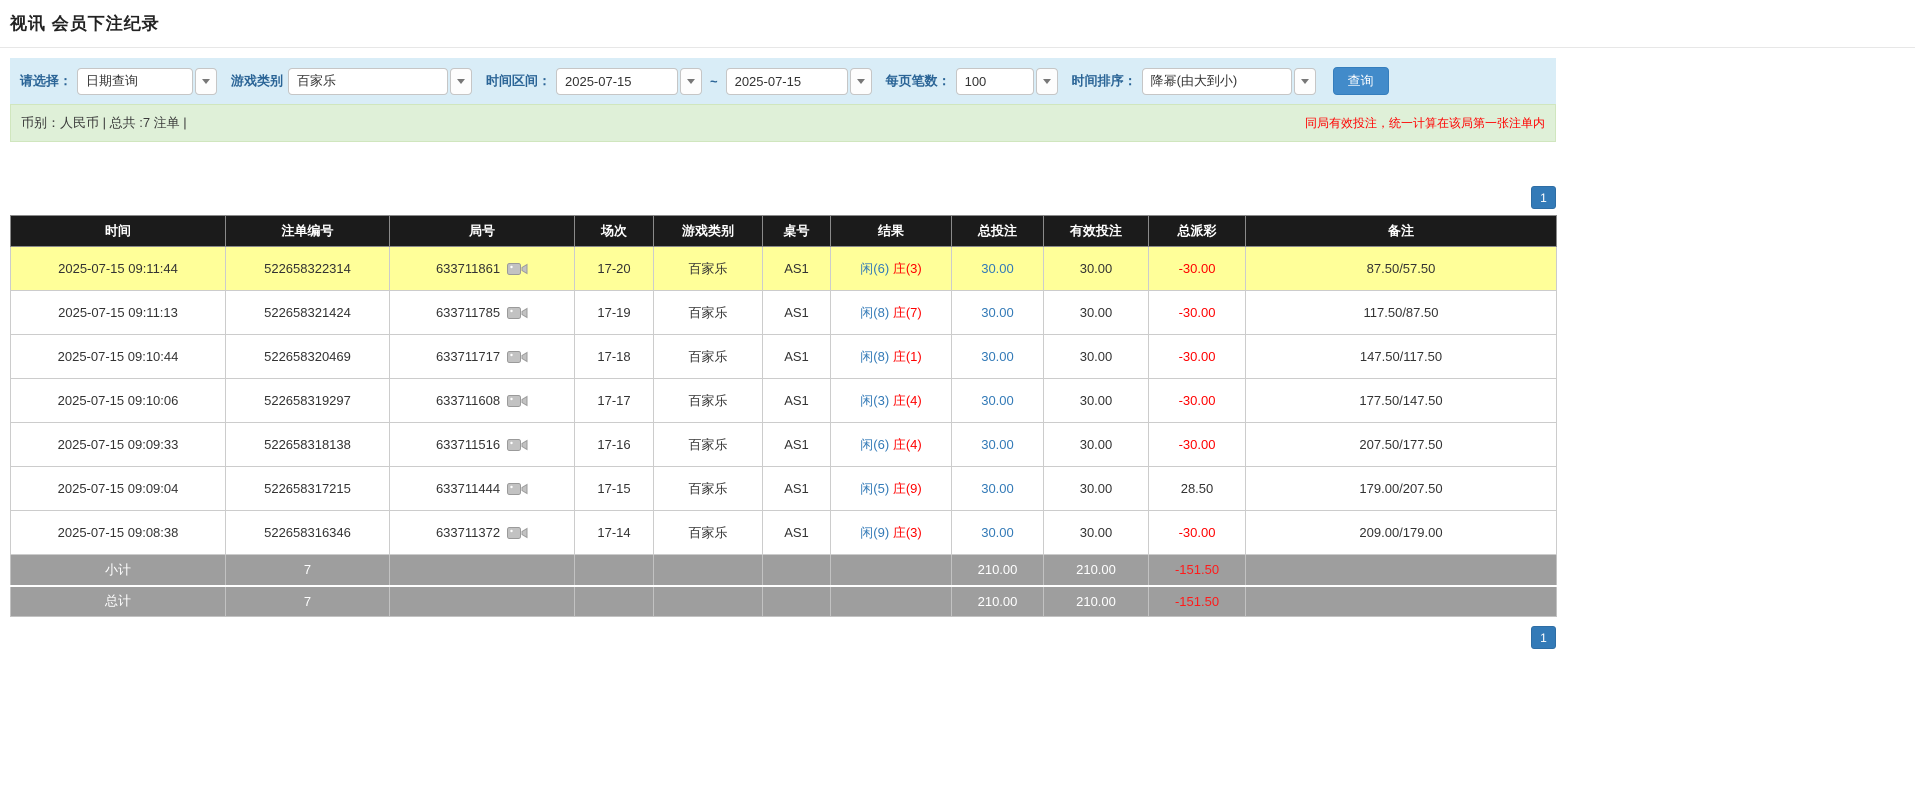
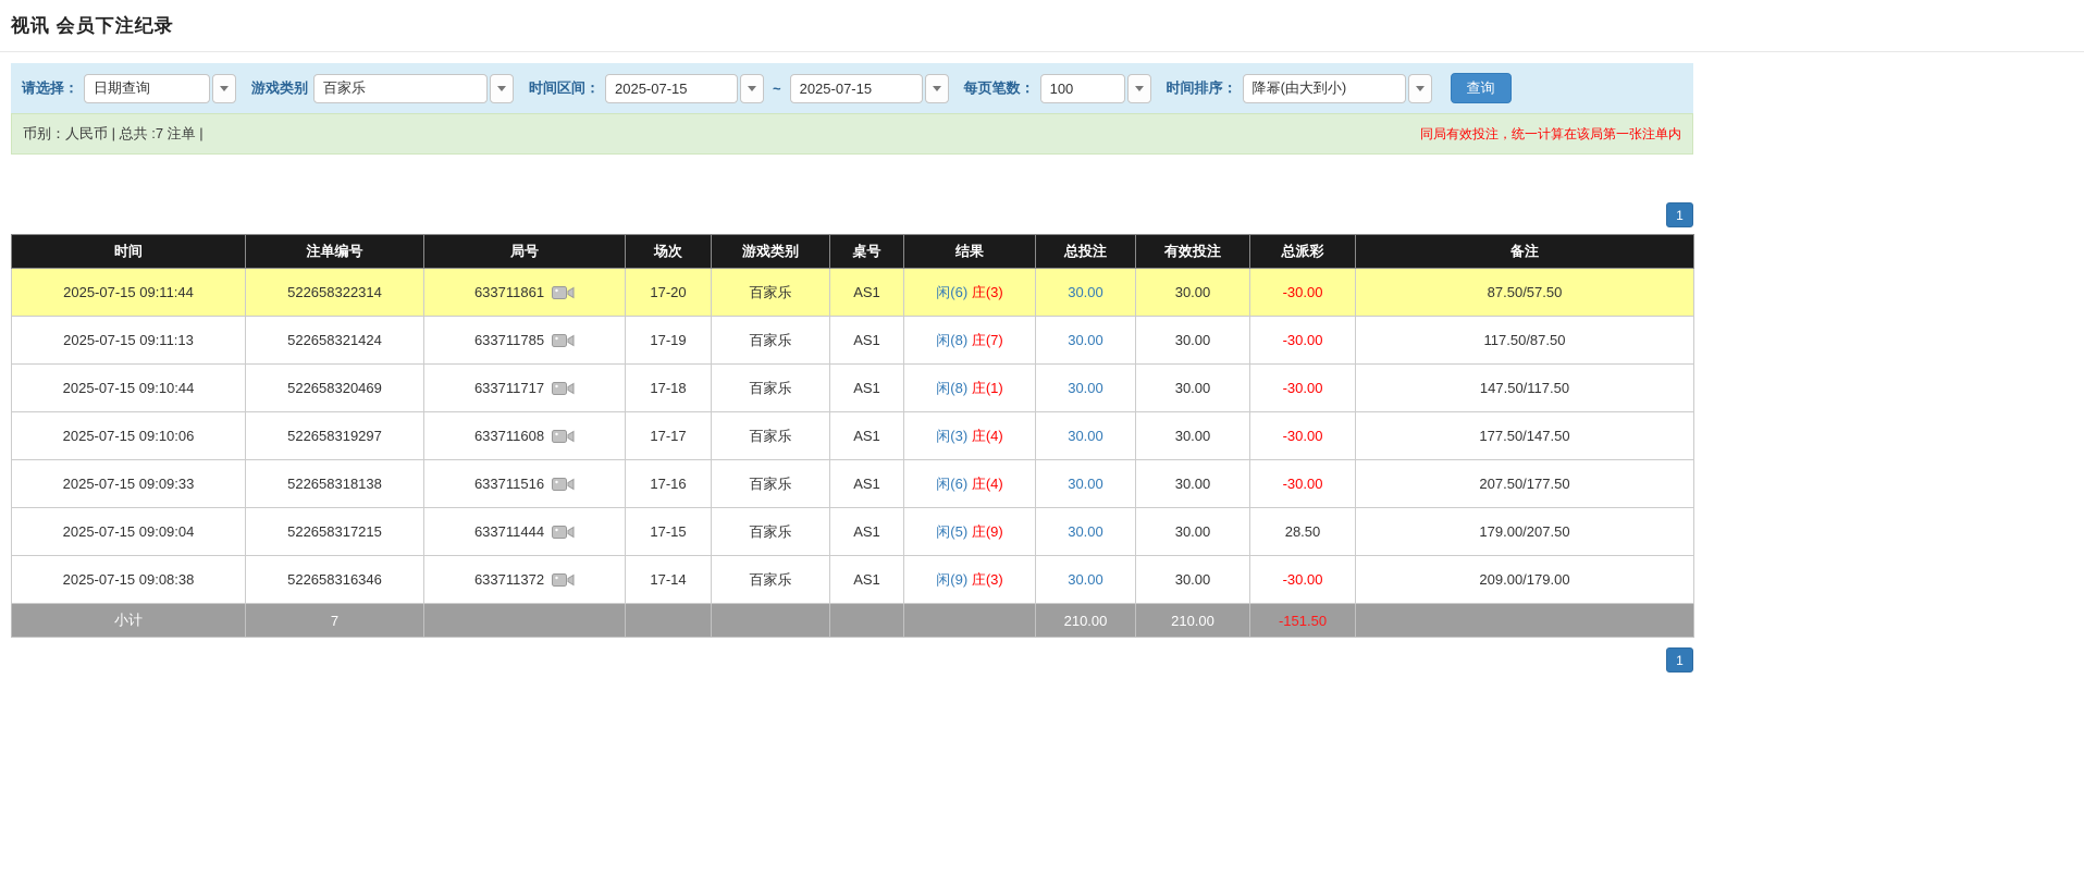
  视讯 会员下注纪录
  请选择：
  日期查询
  游戏类别
  百家乐
  时间区间：
  2025-07-15
  ~
  2025-07-15
  每页笔数：
  100
  时间排序：
  降幂(由大到小)
  查询
  币别：人民币 | 总共 :7 注单 |
  同局有效投注，统一计算在该局第一张注单内
  1
  时间	注单编号	局号	场次	游戏类别	桌号	结果	总投注	有效投注	总派彩	备注
  2025-07-15 09:11:44	522658322314	633711861	17-20	百家乐	AS1	闲(6) 庄(3)	30.00	30.00	-30.00	87.50/57.50
  2025-07-15 09:11:13	522658321424	633711785	17-19	百家乐	AS1	闲(8) 庄(7)	30.00	30.00	-30.00	117.50/87.50
  2025-07-15 09:10:44	522658320469	633711717	17-18	百家乐	AS1	闲(8) 庄(1)	30.00	30.00	-30.00	147.50/117.50
  2025-07-15 09:10:06	522658319297	633711608	17-17	百家乐	AS1	闲(3) 庄(4)	30.00	30.00	-30.00	177.50/147.50
  2025-07-15 09:09:33	522658318138	633711516	17-16	百家乐	AS1	闲(6) 庄(4)	30.00	30.00	-30.00	207.50/177.50
  2025-07-15 09:09:04	522658317215	633711444	17-15	百家乐	AS1	闲(5) 庄(9)	30.00	30.00	28.50	179.00/207.50
  2025-07-15 09:08:38	522658316346	633711372	17-14	百家乐	AS1	闲(9) 庄(3)	30.00	30.00	-30.00	209.00/179.00
  小计	7						210.00	210.00	-151.50
- 总计	7						210.00	210.00	-151.50
  1
